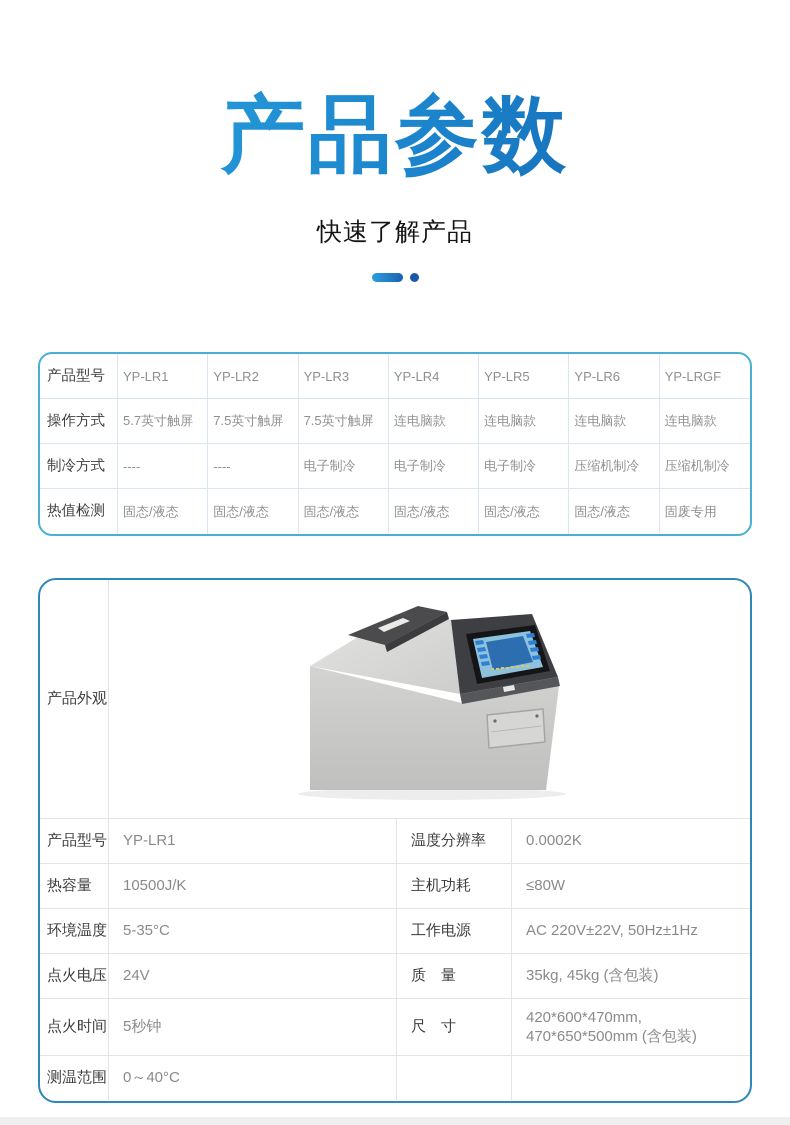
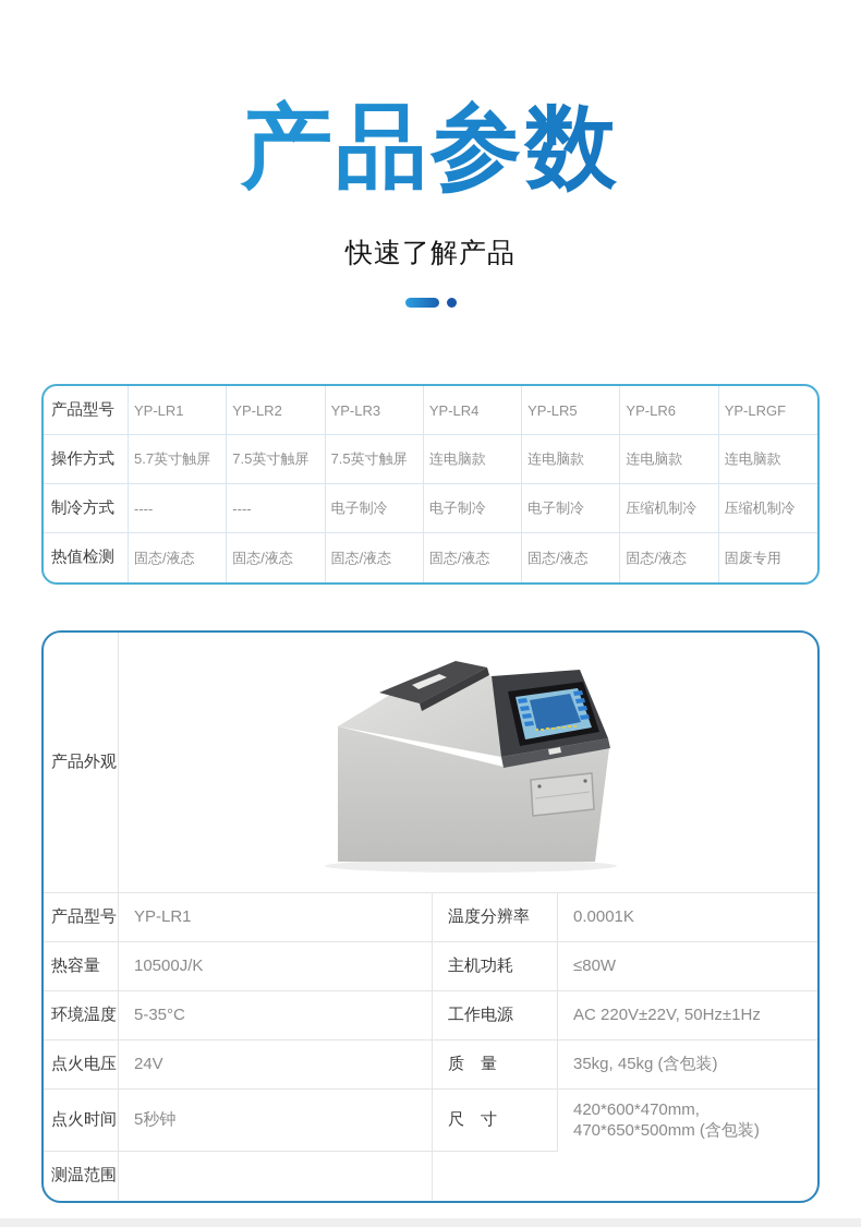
  产品参数
  快速了解产品
  产品型号
  YP-LR1
  YP-LR2
  YP-LR3
  YP-LR4
  YP-LR5
  YP-LR6
  YP-LRGF
  操作方式
  5.7英寸触屏
  7.5英寸触屏
  7.5英寸触屏
  连电脑款
  连电脑款
  连电脑款
  连电脑款
  制冷方式
  ----
  ----
  电子制冷
  电子制冷
  电子制冷
  压缩机制冷
  压缩机制冷
  热值检测
  固态/液态
  固态/液态
  固态/液态
  固态/液态
  固态/液态
  固态/液态
  固废专用
  产品外观
  产品型号
  YP-LR1
  温度分辨率
- 0.0002K
+ 0.0001K
  热容量
  10500J/K
  主机功耗
  ≤80W
  环境温度
  5-35°C
  工作电源
  AC 220V±22V, 50Hz±1Hz
  点火电压
  24V
  质 量
  35kg, 45kg (含包装)
  点火时间
  5秒钟
  尺 寸
  420*600*470mm,
  470*650*500mm (含包装)
  测温范围
- 0～40°C
